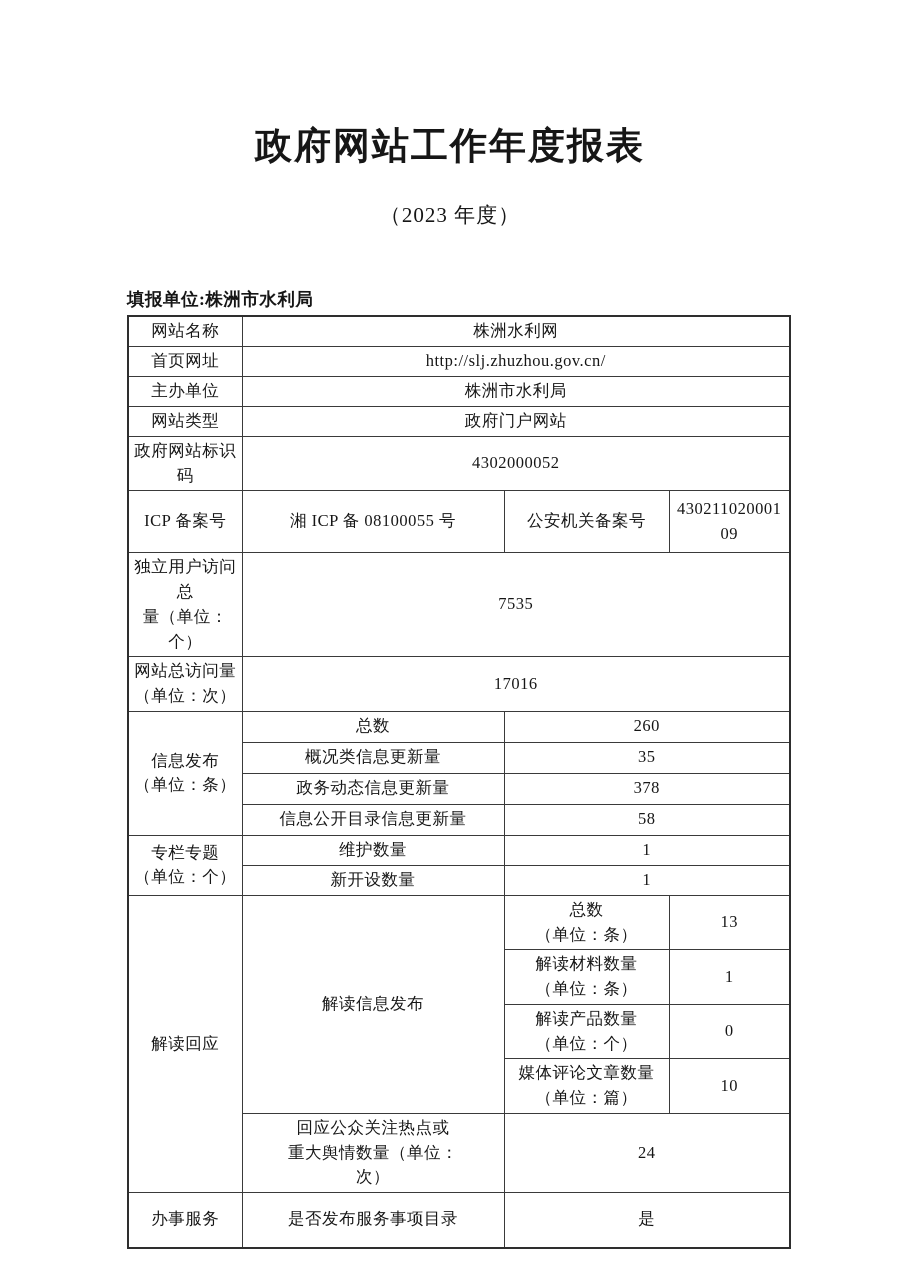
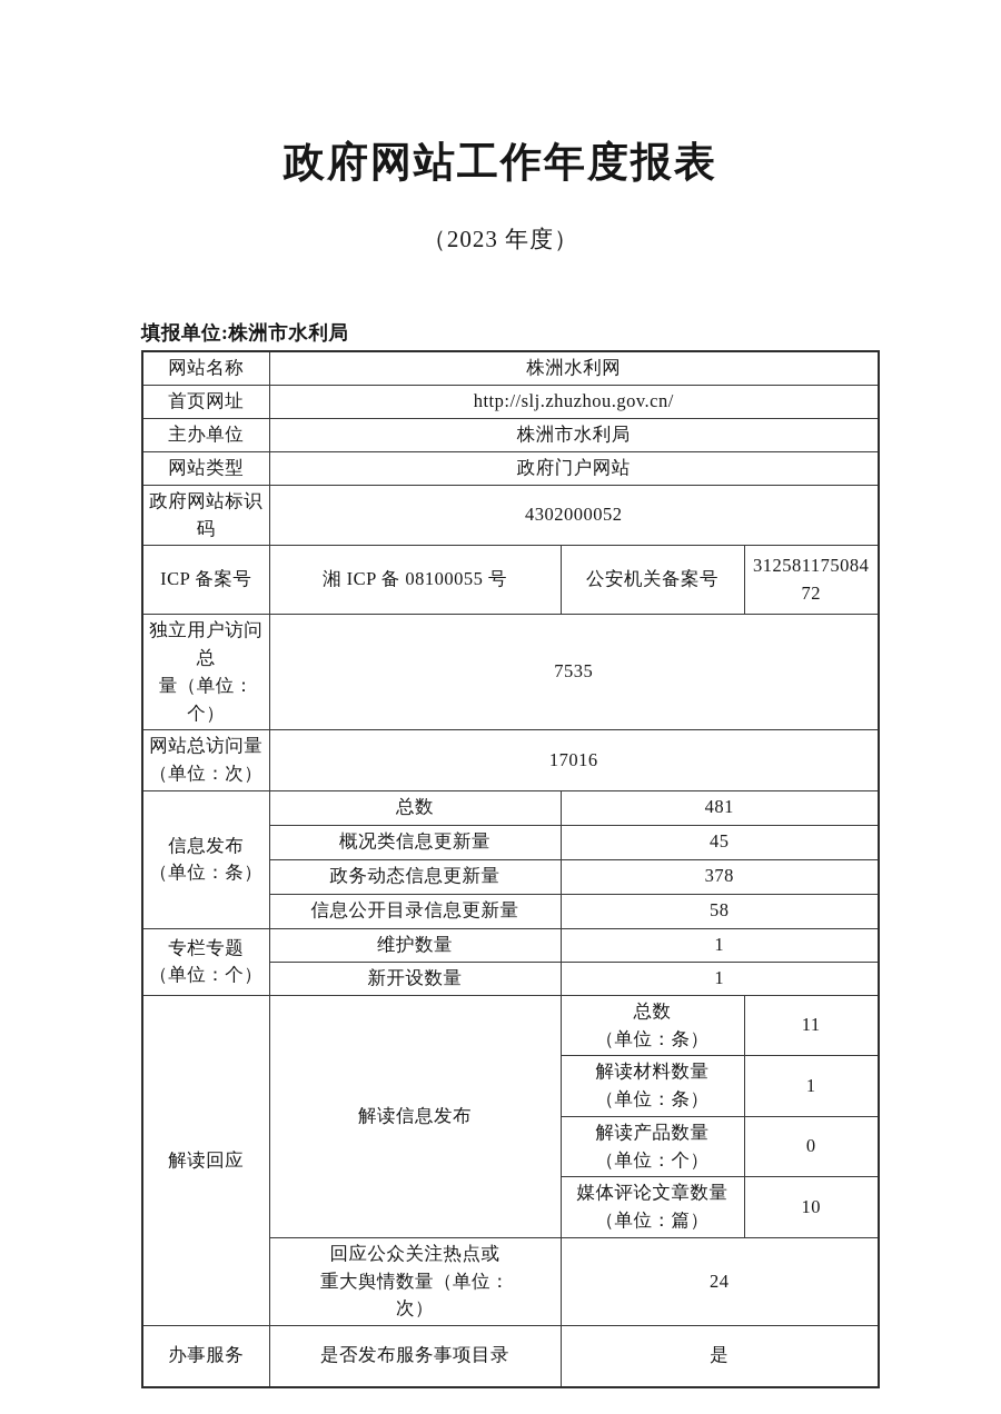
  政府网站工作年度报表
  （2023 年度）
  填报单位:株洲市水利局
  网站名称	株洲水利网
  首页网址	http://slj.zhuzhou.gov.cn/
  主办单位	株洲市水利局
  网站类型	政府门户网站
  政府网站标识码	4302000052
- ICP 备案号	湘 ICP 备 08100055 号	公安机关备案号	43021102000109
+ ICP 备案号	湘 ICP 备 08100055 号	公安机关备案号	31258117508472
  独立用户访问总 量（单位：个）	7535
  网站总访问量 （单位：次）	17016
- 信息发布 （单位：条）	总数	260
+ 信息发布 （单位：条）	总数	481
- 概况类信息更新量	35
+ 概况类信息更新量	45
  政务动态信息更新量	378
  信息公开目录信息更新量	58
  专栏专题 （单位：个）	维护数量	1
  新开设数量	1
- 解读回应	解读信息发布	总数 （单位：条）	13
+ 解读回应	解读信息发布	总数 （单位：条）	11
  解读材料数量 （单位：条）	1
  解读产品数量 （单位：个）	0
  媒体评论文章数量 （单位：篇）	10
  回应公众关注热点或 重大舆情数量（单位： 次）	24
  办事服务	是否发布服务事项目录	是
